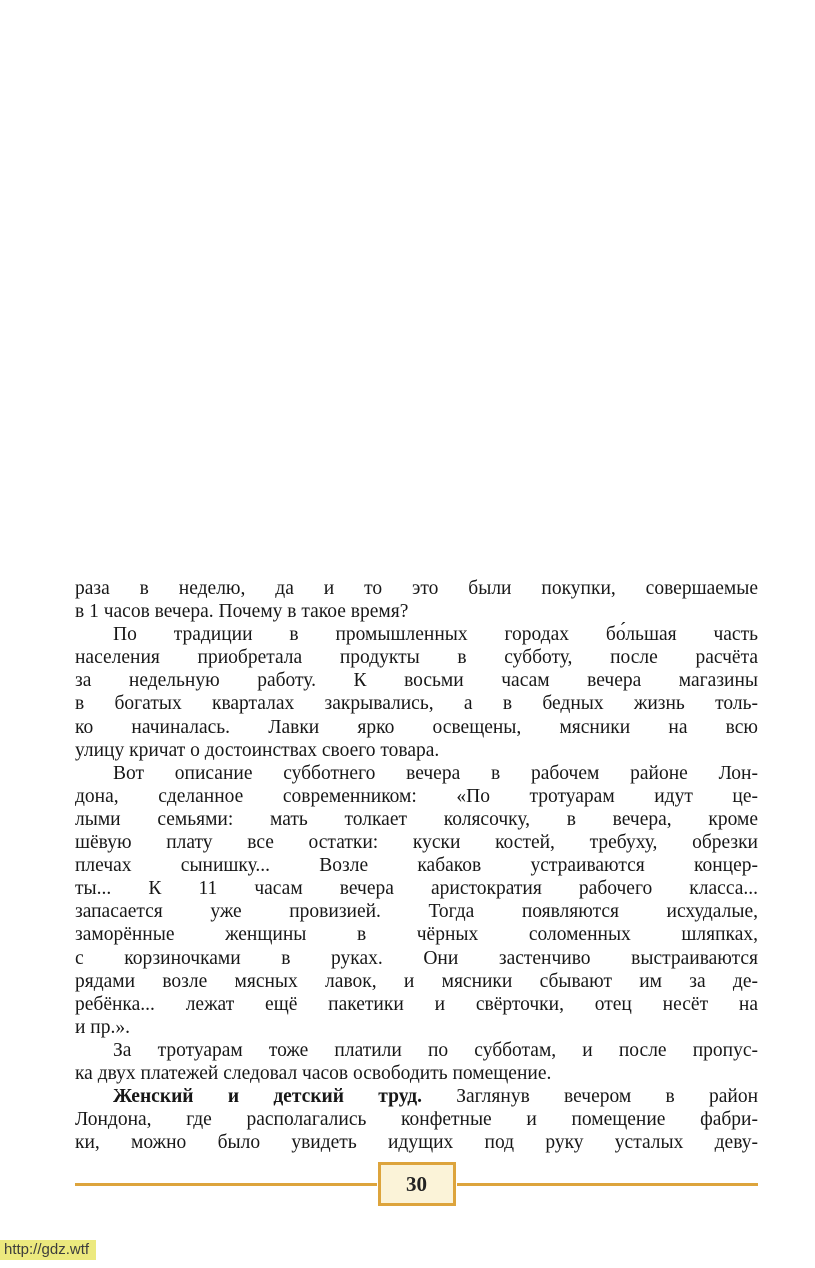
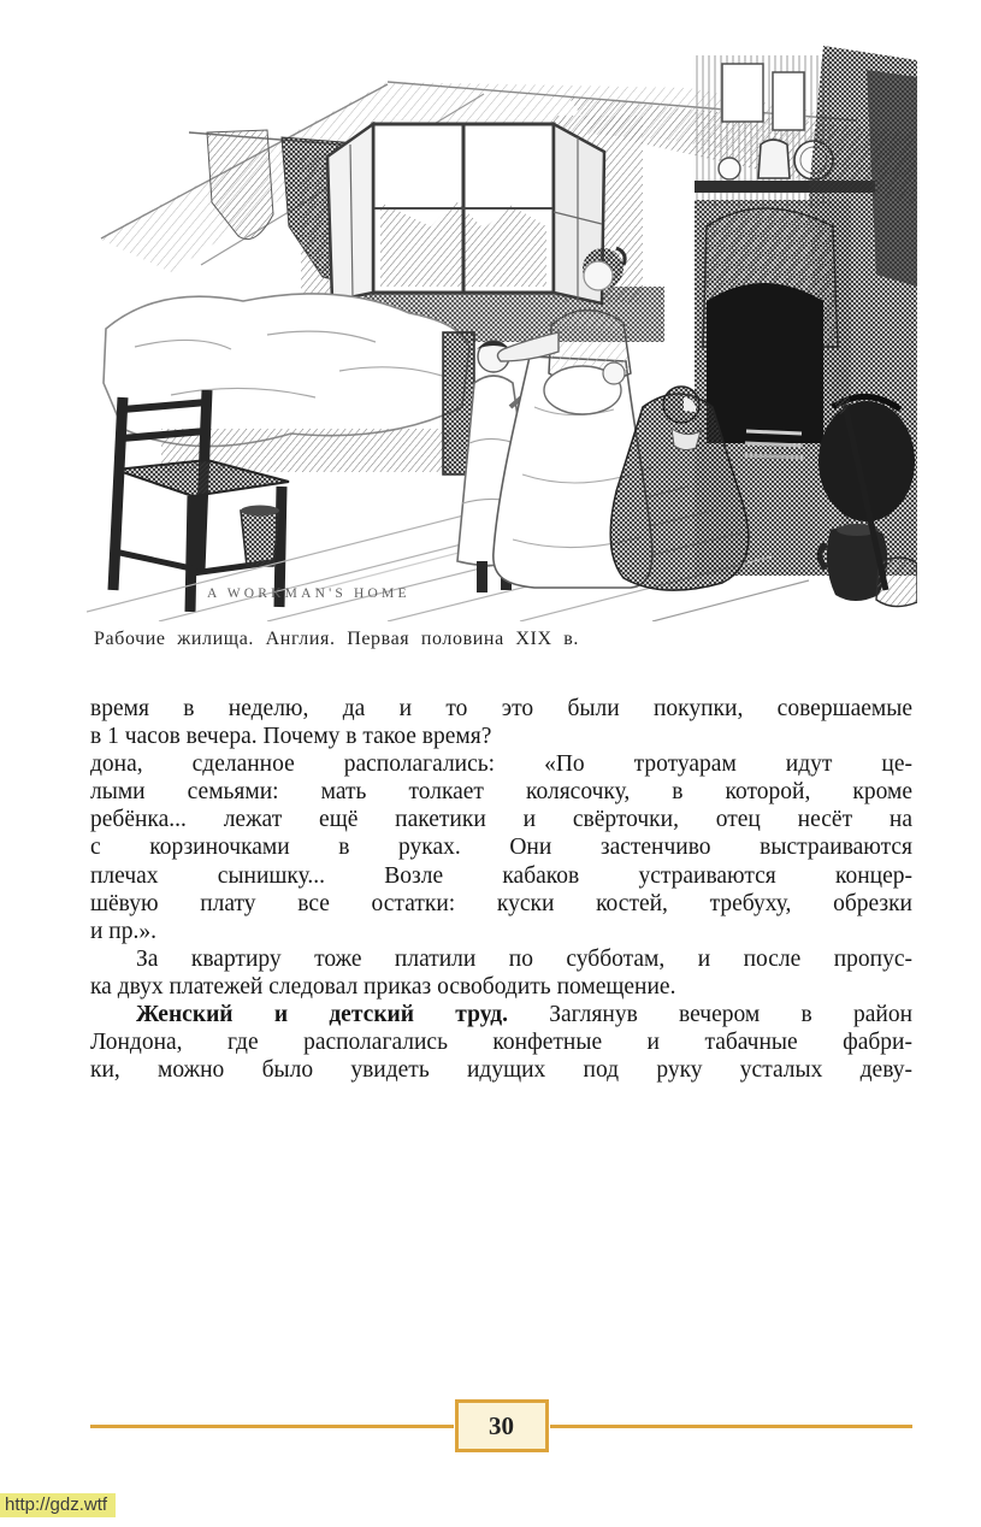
+ A WORKMAN'S HOME
+ Рабочие жилища. Англия. Первая половина XIX в.
- раза в неделю, да и то это были покупки, совершаемые
+ время в неделю, да и то это были покупки, совершаемые
  в 1 часов вечера. Почему в такое время?
- По традиции в промышленных городах бо́льшая часть
- населения приобретала продукты в субботу, после расчёта
- за недельную работу. К восьми часам вечера магазины
- в богатых кварталах закрывались, а в бедных жизнь толь-
- ко начиналась. Лавки ярко освещены, мясники на всю
- улицу кричат о достоинствах своего товара.
- Вот описание субботнего вечера в рабочем районе Лон-
- дона, сделанное современником: «По тротуарам идут це-
+ дона, сделанное располагались: «По тротуарам идут це-
- лыми семьями: мать толкает колясочку, в вечера, кроме
+ лыми семьями: мать толкает колясочку, в которой, кроме
- шёвую плату все остатки: куски костей, требуху, обрезки
+ ребёнка... лежат ещё пакетики и свёрточки, отец несёт на
- плечах сынишку... Возле кабаков устраиваются концер-
+ с корзиночками в руках. Они застенчиво выстраиваются
- ты... К 11 часам вечера аристократия рабочего класса...
- запасается уже провизией. Тогда появляются исхудалые,
- заморённые женщины в чёрных соломенных шляпках,
- с корзиночками в руках. Они застенчиво выстраиваются
+ плечах сынишку... Возле кабаков устраиваются концер-
- рядами возле мясных лавок, и мясники сбывают им за де-
- ребёнка... лежат ещё пакетики и свёрточки, отец несёт на
+ шёвую плату все остатки: куски костей, требуху, обрезки
  и пр.».
- За тротуарам тоже платили по субботам, и после пропус-
+ За квартиру тоже платили по субботам, и после пропус-
- ка двух платежей следовал часов освободить помещение.
+ ка двух платежей следовал приказ освободить помещение.
  Женский и детский труд. Заглянув вечером в район
- Лондона, где располагались конфетные и помещение фабри-
+ Лондона, где располагались конфетные и табачные фабри-
  ки, можно было увидеть идущих под руку усталых деву-
  30
  http://gdz.wtf
